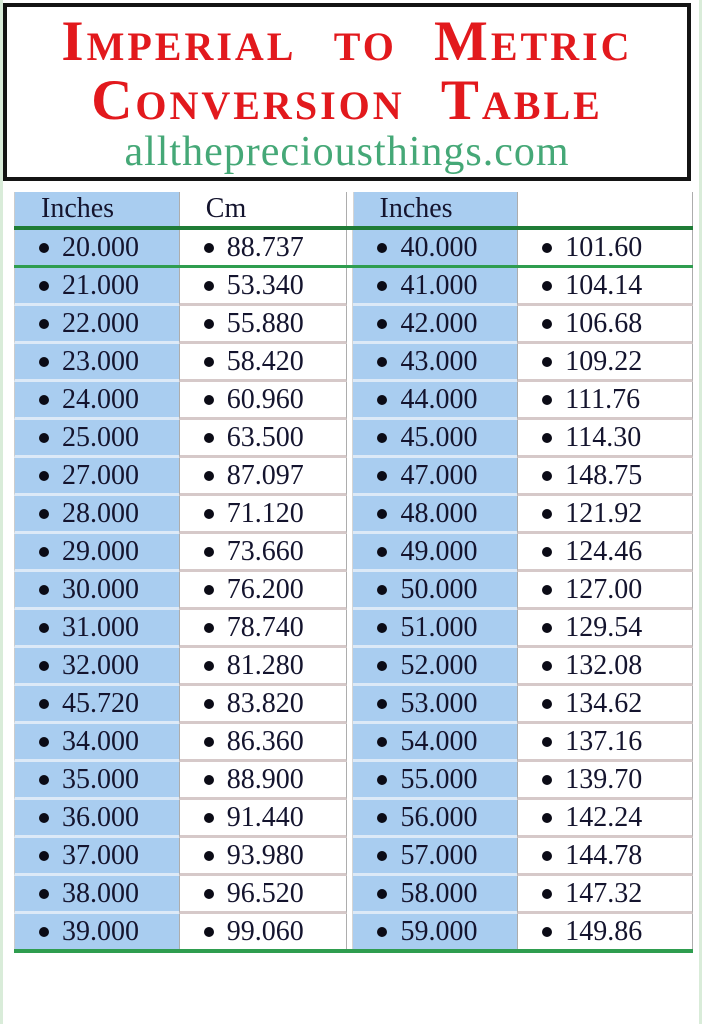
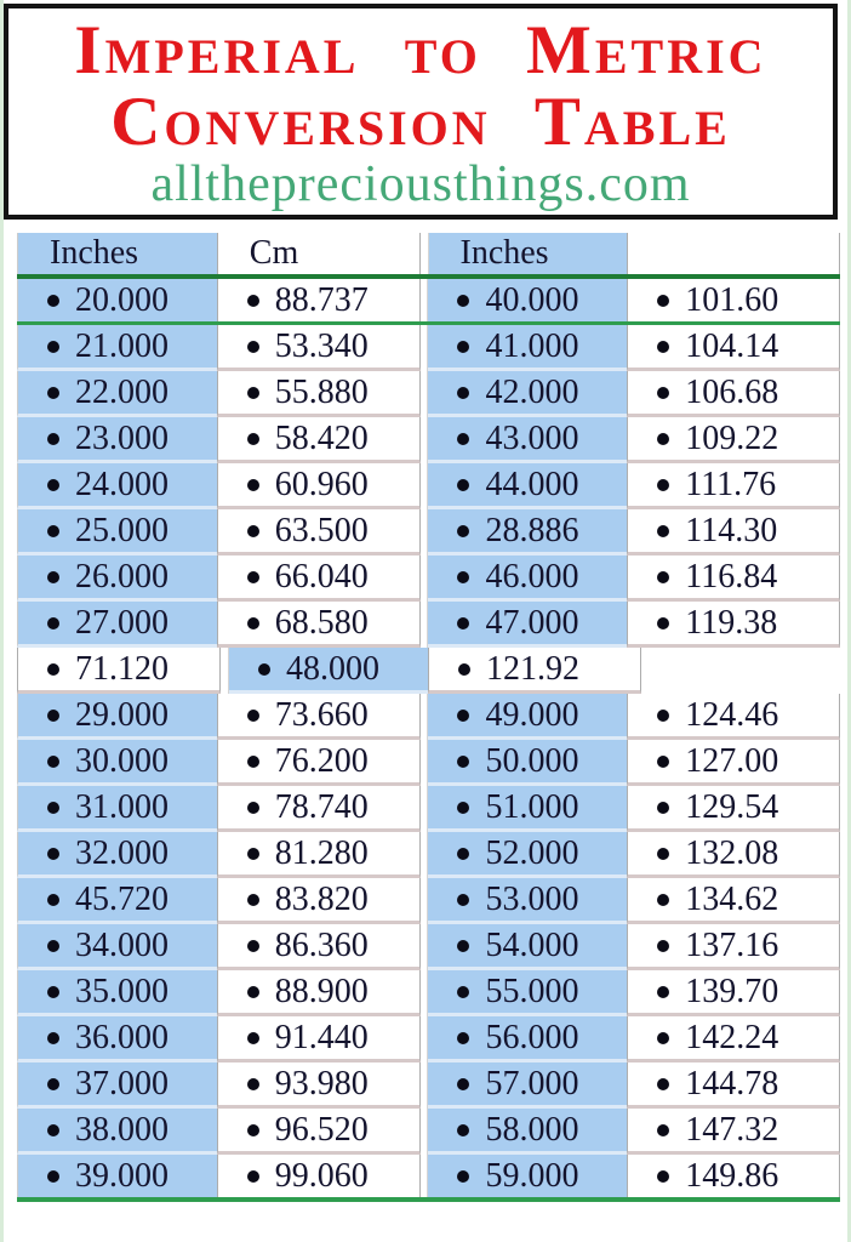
  Imperial to Metric
  Conversion Table
  allthepreciousthings.com
  Inches
  Cm
  Inches
  20.000
  88.737
  40.000
  101.60
  21.000
  53.340
  41.000
  104.14
  22.000
  55.880
  42.000
  106.68
  23.000
  58.420
  43.000
  109.22
  24.000
  60.960
  44.000
  111.76
  25.000
  63.500
- 45.000
+ 28.886
  114.30
+ 26.000
+ 66.040
+ 46.000
+ 116.84
  27.000
- 87.097
+ 68.580
  47.000
- 148.75
+ 119.38
- 28.000
  71.120
  48.000
  121.92
  29.000
  73.660
  49.000
  124.46
  30.000
  76.200
  50.000
  127.00
  31.000
  78.740
  51.000
  129.54
  32.000
  81.280
  52.000
  132.08
  45.720
  83.820
  53.000
  134.62
  34.000
  86.360
  54.000
  137.16
  35.000
  88.900
  55.000
  139.70
  36.000
  91.440
  56.000
  142.24
  37.000
  93.980
  57.000
  144.78
  38.000
  96.520
  58.000
  147.32
  39.000
  99.060
  59.000
  149.86
